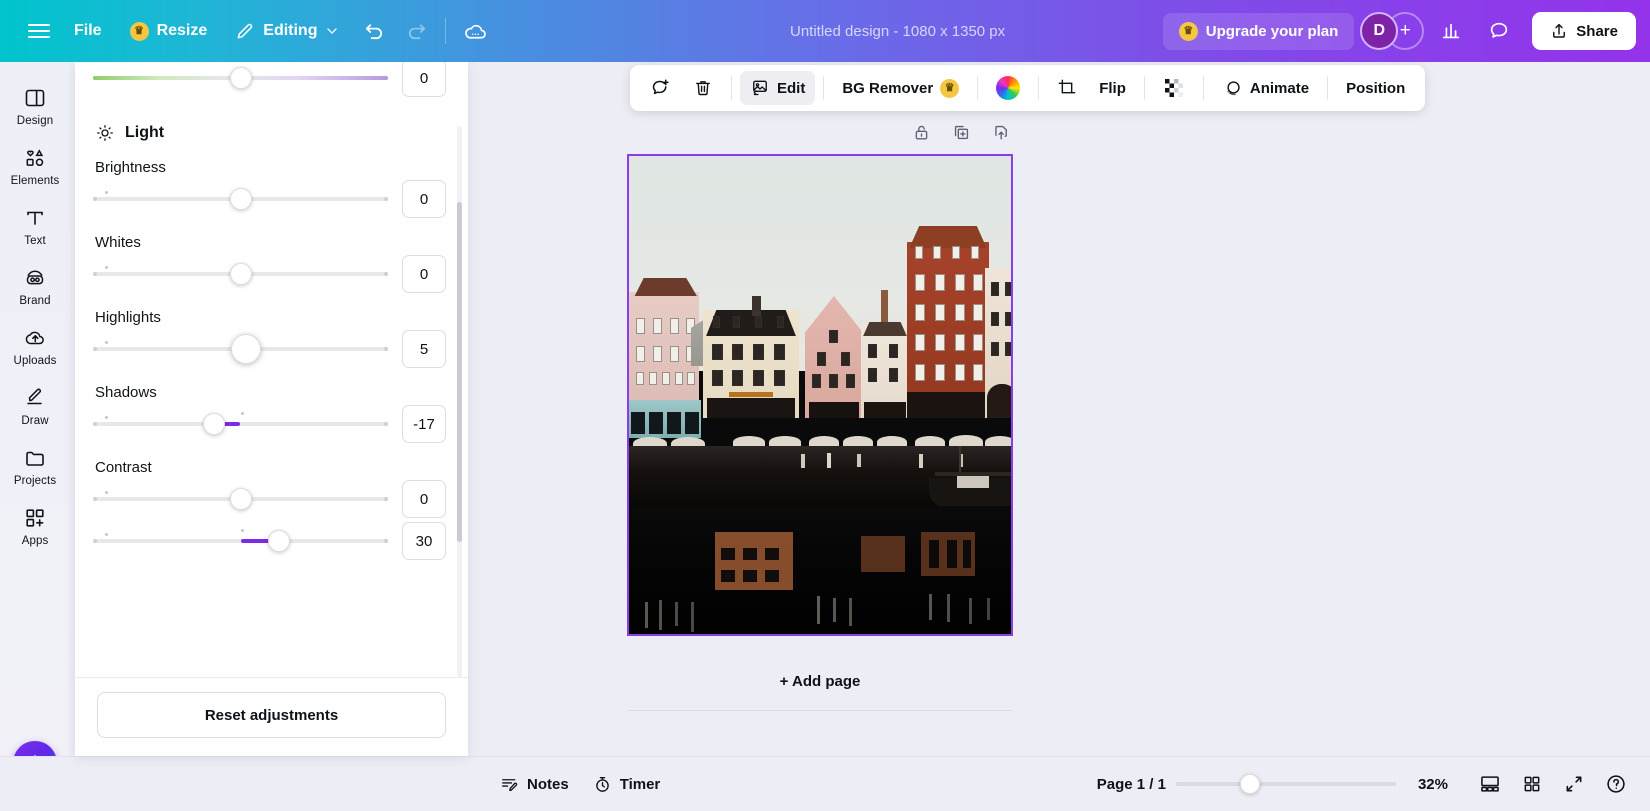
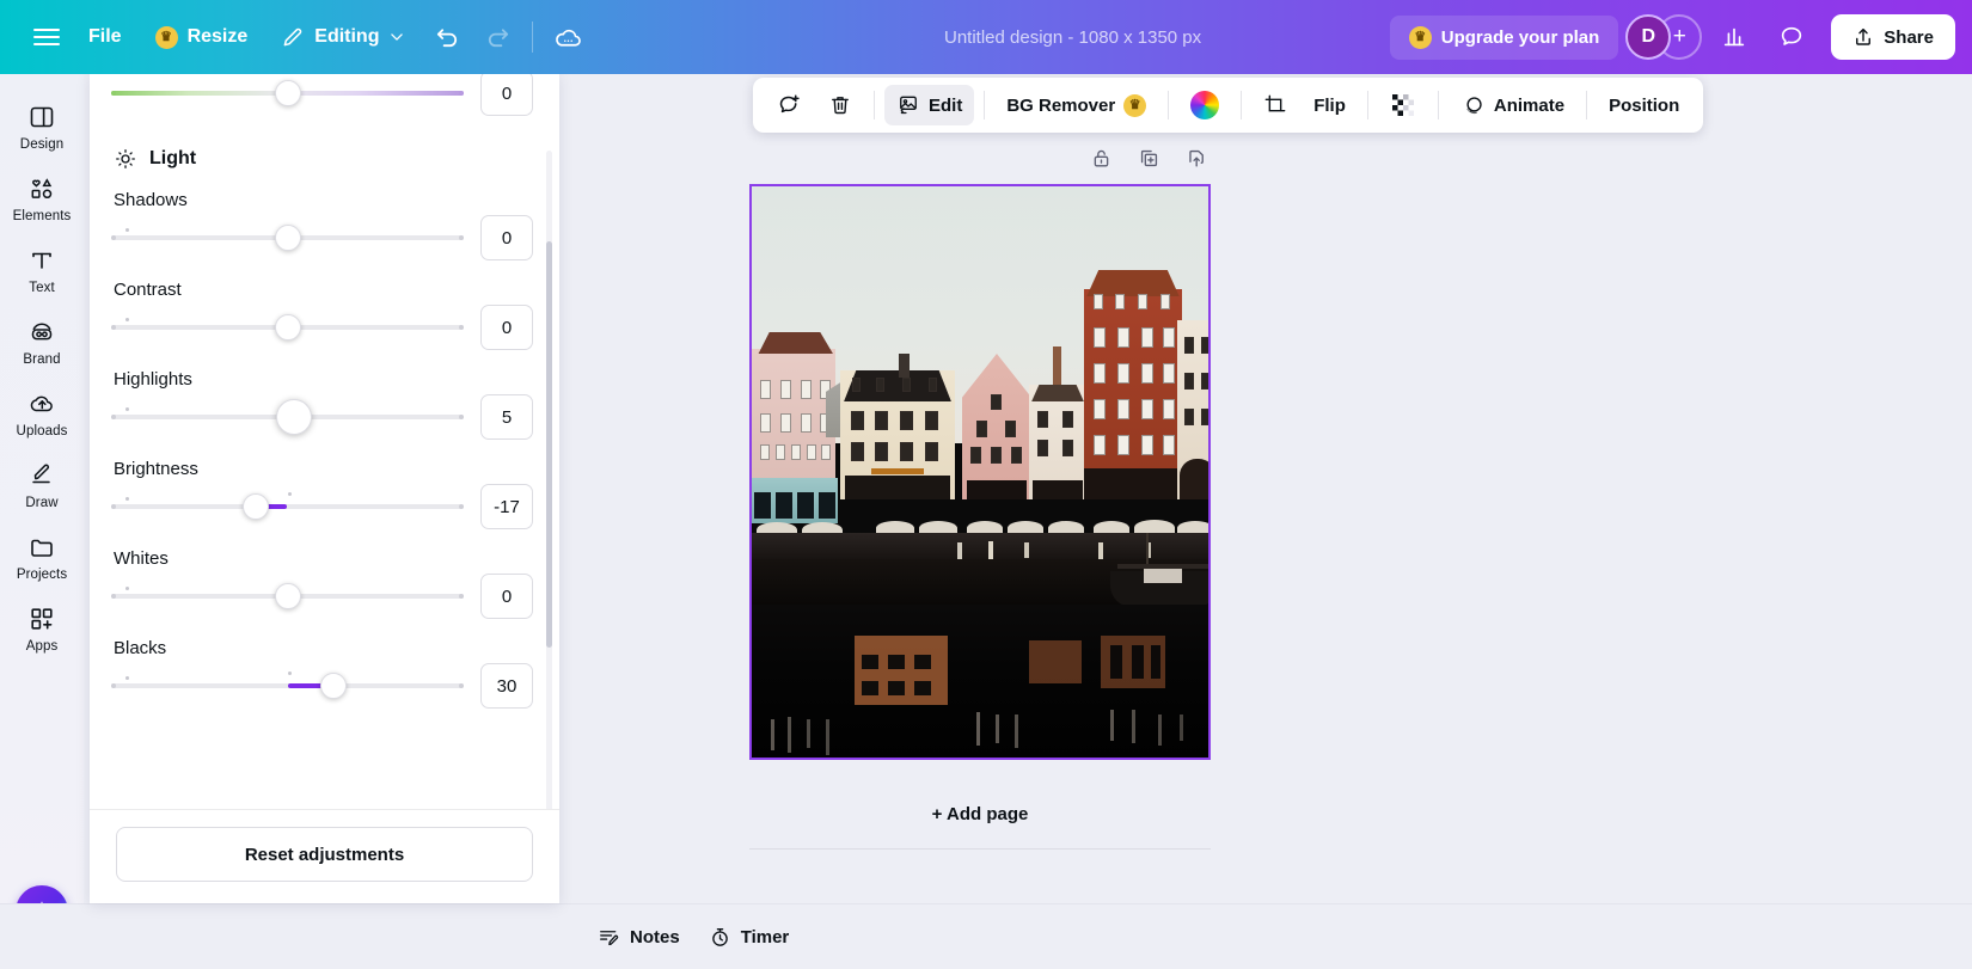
  File
  ♛
  Resize
  Editing
  Untitled design - 1080 x 1350 px
  ♛
  Upgrade your plan
  D
  +
  Share
  Design
  Elements
  Text
  Brand
  Uploads
  Draw
  Projects
  Apps
  0
  Light
- Brightness
+ Shadows
  0
- Whites
+ Contrast
  0
  Highlights
  5
- Shadows
+ Brightness
  -17
- Contrast
+ Whites
  0
+ Blacks
  30
  Reset adjustments
  Edit
  BG Remover
  ♛
  Flip
  Animate
  Position
  + Add page
  Notes
  Timer
- Page 1 / 1
- 32%
